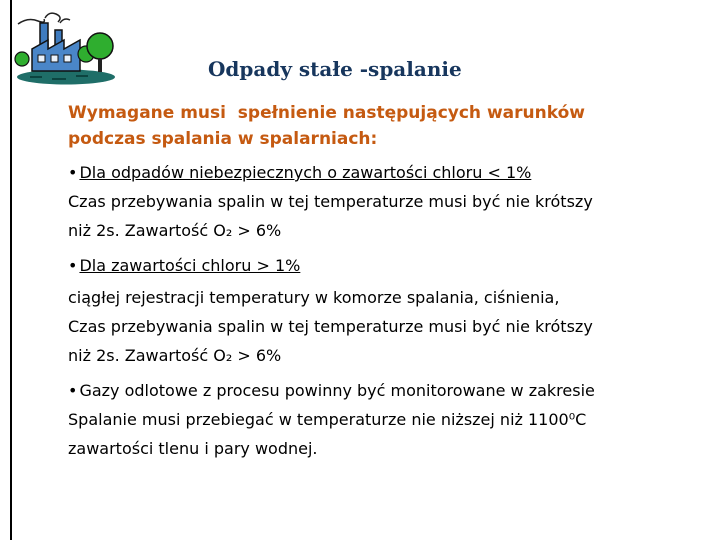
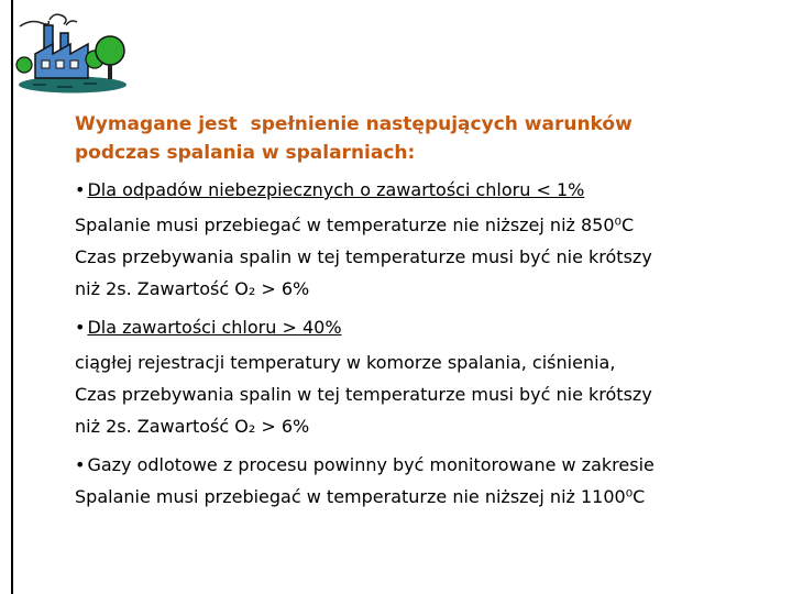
- Odpady stałe -spalanie
- Wymagane musi spełnienie następujących warunków
+ Wymagane jest spełnienie następujących warunków
  podczas spalania w spalarniach:
  •Dla odpadów niebezpiecznych o zawartości chloru < 1%
+ Spalanie musi przebiegać w temperaturze nie niższej niż 850⁰C
  Czas przebywania spalin w tej temperaturze musi być nie krótszy
  niż 2s. Zawartość O₂ > 6%
- •Dla zawartości chloru > 1%
+ •Dla zawartości chloru > 40%
  ciągłej rejestracji temperatury w komorze spalania, ciśnienia,
  Czas przebywania spalin w tej temperaturze musi być nie krótszy
  niż 2s. Zawartość O₂ > 6%
  •Gazy odlotowe z procesu powinny być monitorowane w zakresie
  Spalanie musi przebiegać w temperaturze nie niższej niż 1100⁰C
- zawartości tlenu i pary wodnej.
